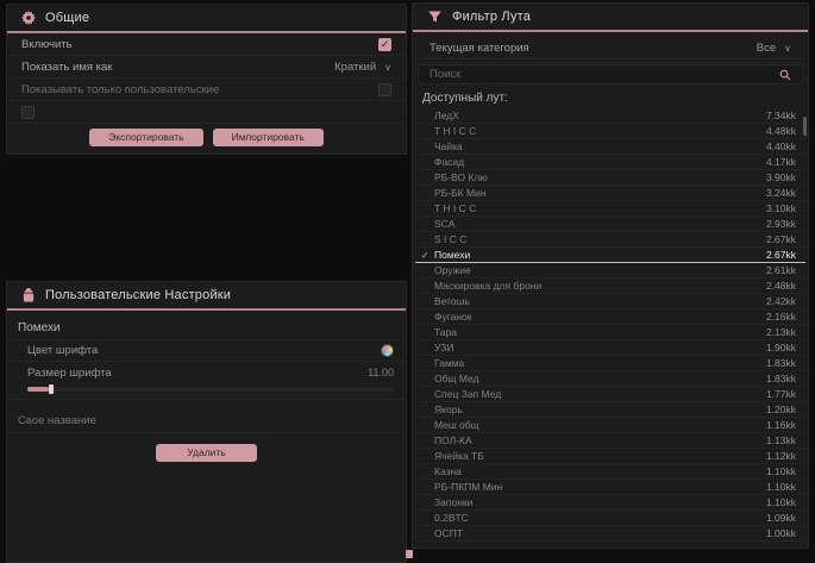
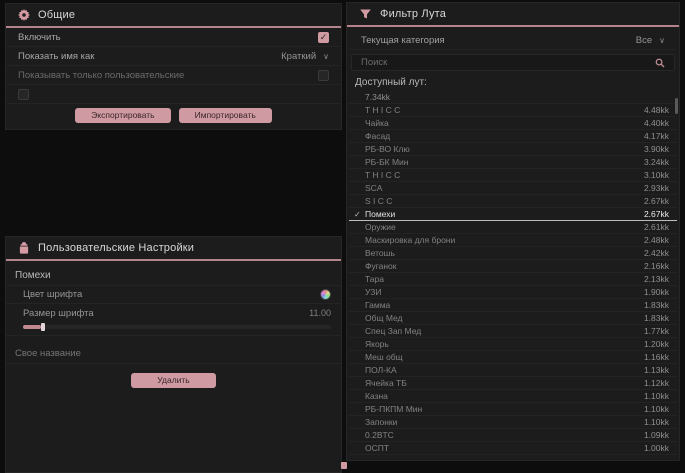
  Общие
  Включить
  ✓
  Показать имя как
  Краткий
  ∨
  Показывать только пользовательские
  Экспортировать
  Импортировать
  Пользовательские Настройки
  Помехи
  Цвет шрифта
  Размер шрифта
  11.00
  Свое название
  Удалить
  Фильтр Лута
  Текущая категория
  Все
  ∨
  Поиск
  Доступный лут:
- ЛедХ
  7.34kk
  T H I C C
  4.48kk
  Чайка
  4.40kk
  Фасад
  4.17kk
  РБ-ВО Клю
  3.90kk
  РБ-БК Мин
  3.24kk
  T H I C C
  3.10kk
  SCA
  2.93kk
  S I C C
  2.67kk
  ✓
  Помехи
  2.67kk
  Оружие
  2.61kk
  Маскировка для брони
  2.48kk
  Ветошь
  2.42kk
  Фуганок
  2.16kk
  Тара
  2.13kk
  УЗИ
  1.90kk
  Гамма
  1.83kk
  Общ Мед
  1.83kk
  Спец Зап Мед
  1.77kk
  Якорь
  1.20kk
  Меш общ
  1.16kk
  ПОЛ-КА
  1.13kk
  Ячейка ТБ
  1.12kk
  Казна
  1.10kk
  РБ-ПКПМ Мин
  1.10kk
  Запонки
  1.10kk
  0.2BTC
  1.09kk
  ОСПТ
  1.00kk
